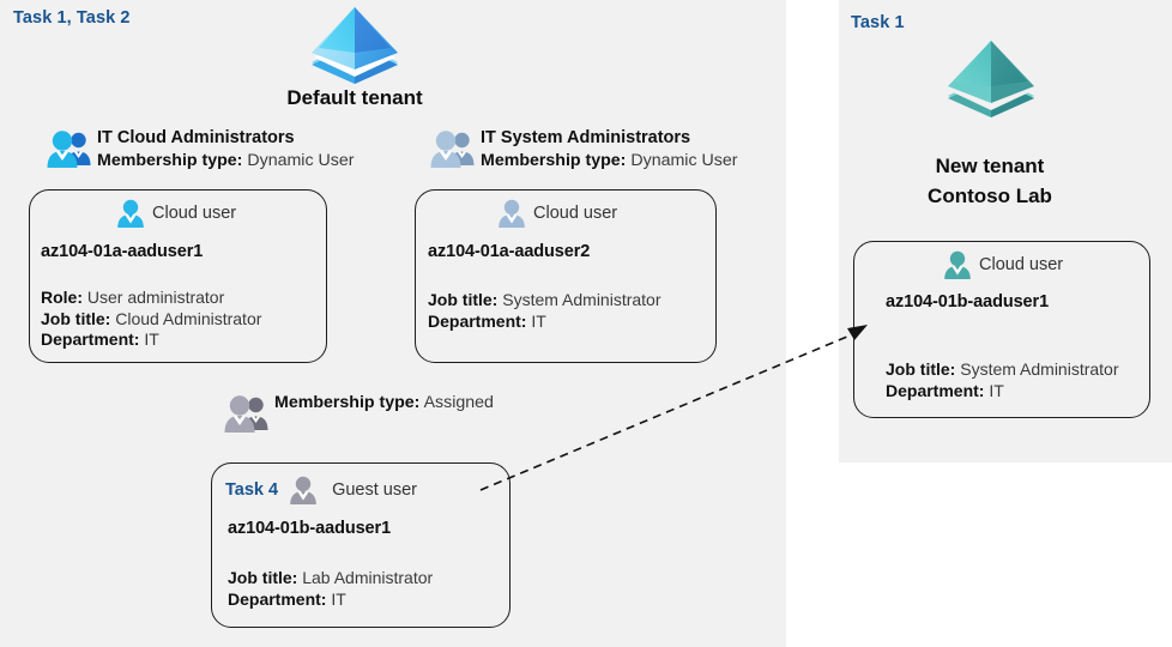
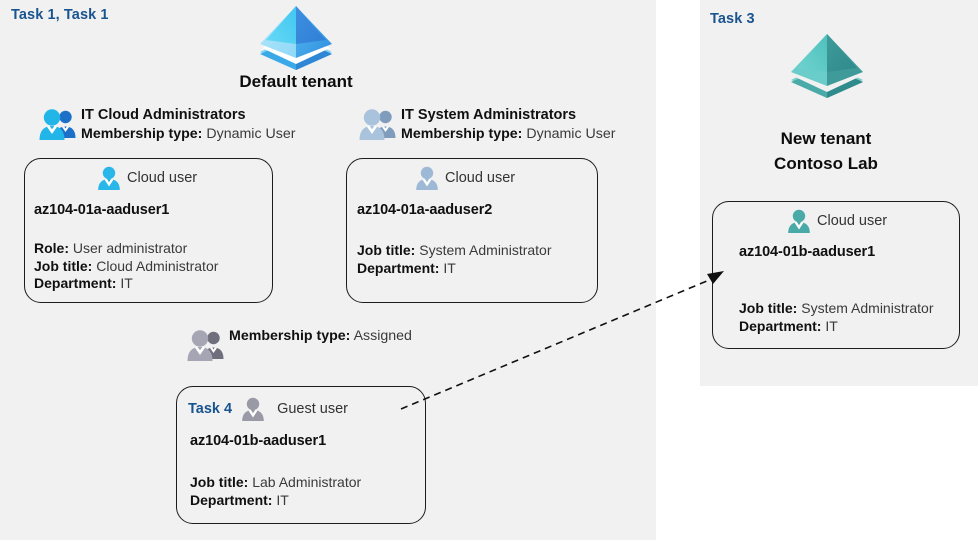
- Task 1, Task 2
+ Task 1, Task 1
- Task 1
+ Task 3
  Default tenant
  New tenant
  Contoso Lab
  IT Cloud Administrators
  Membership type: Dynamic User
  Cloud user
  az104-01a-aaduser1
  Role: User administrator
  Job title: Cloud Administrator
  Department: IT
  IT System Administrators
  Membership type: Dynamic User
  Cloud user
  az104-01a-aaduser2
  Job title: System Administrator
  Department: IT
  Membership type: Assigned
  Task 4
  Guest user
  az104-01b-aaduser1
  Job title: Lab Administrator
  Department: IT
  Cloud user
  az104-01b-aaduser1
  Job title: System Administrator
  Department: IT
